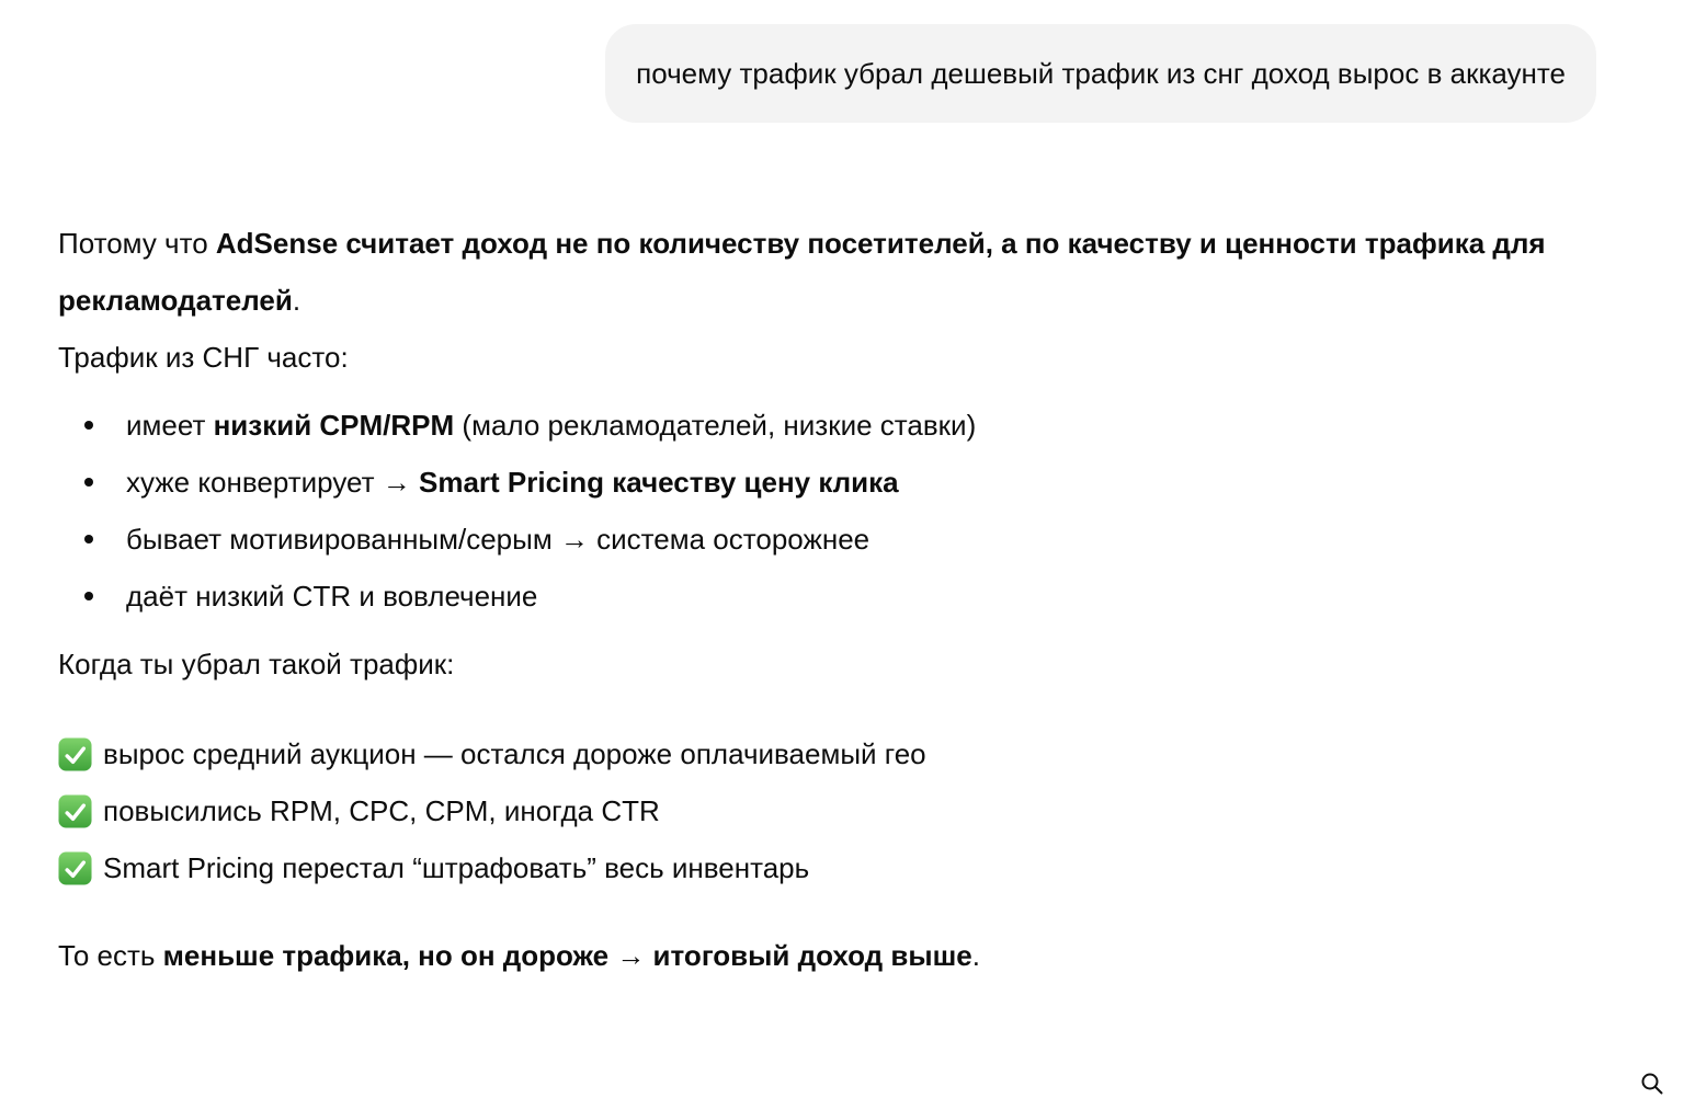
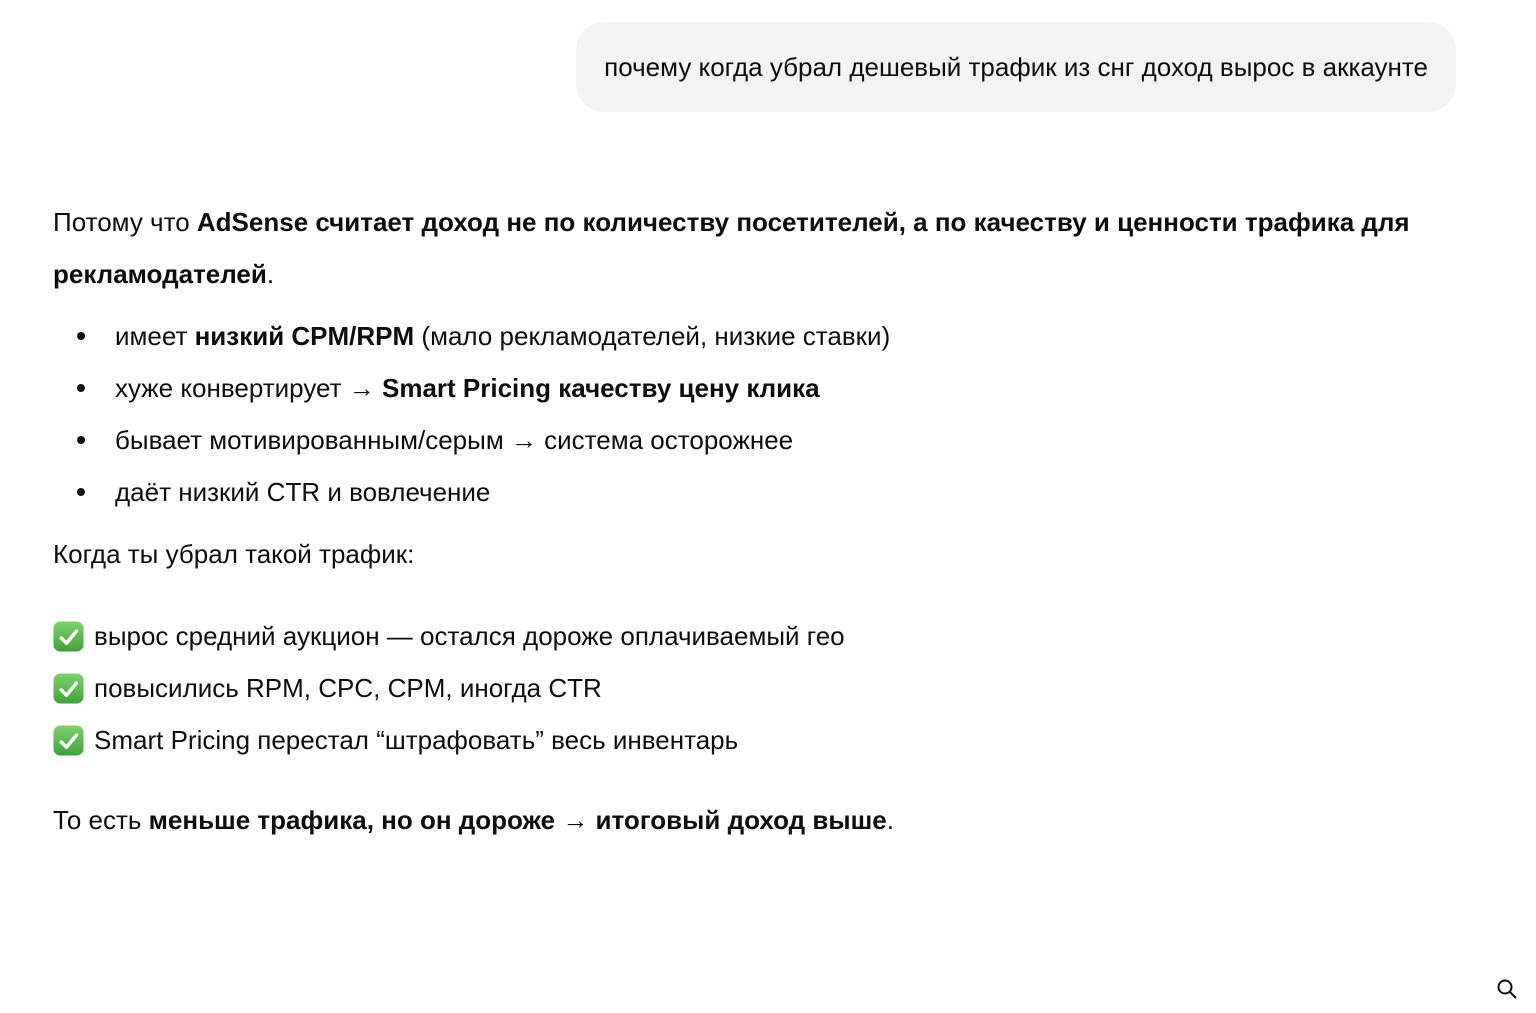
- почему трафик убрал дешевый трафик из снг доход вырос в аккаунте
+ почему когда убрал дешевый трафик из снг доход вырос в аккаунте
  Потому что AdSense считает доход не по количеству посетителей, а по качеству и ценности трафика для рекламодателей.
- Трафик из СНГ часто:
  имеет низкий CPM/RPM (мало рекламодателей, низкие ставки)
  хуже конвертирует → Smart Pricing качеству цену клика
  бывает мотивированным/серым → система осторожнее
  даёт низкий CTR и вовлечение
  Когда ты убрал такой трафик:
  вырос средний аукцион — остался дороже оплачиваемый гео
  повысились RPM, CPC, CPM, иногда CTR
  Smart Pricing перестал “штрафовать” весь инвентарь
  То есть меньше трафика, но он дороже → итоговый доход выше.
